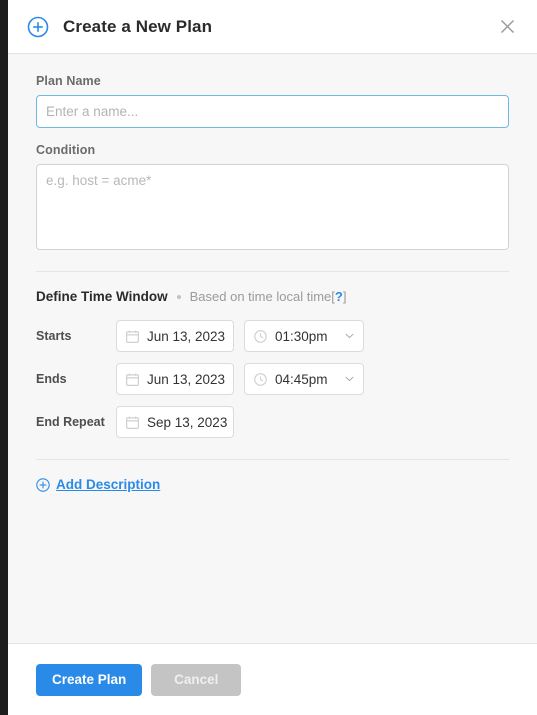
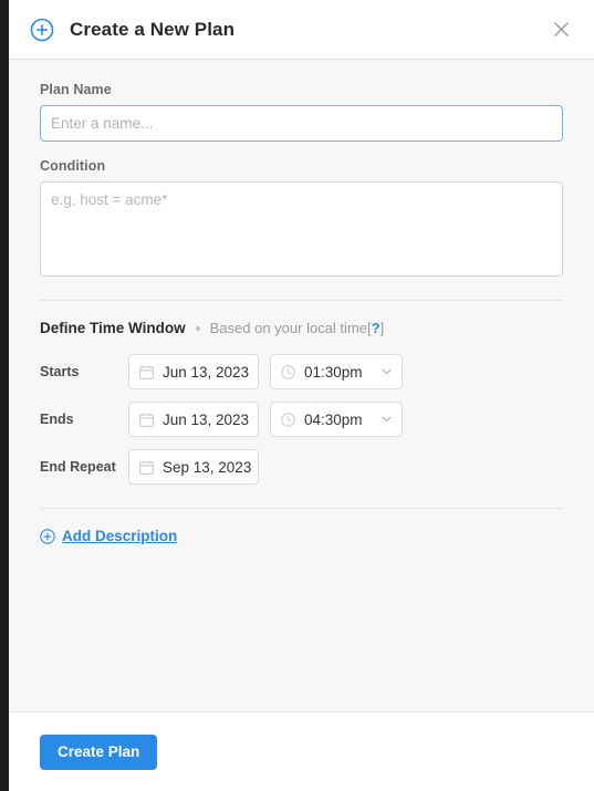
  Create a New Plan
  Plan Name
  Enter a name...
  Condition
  e.g. host = acme*
  Define Time Window
- Based on time local time[?]
+ Based on your local time[?]
  Starts
  Jun 13, 2023
  01:30pm
  Ends
  Jun 13, 2023
- 04:45pm
+ 04:30pm
  End Repeat
  Sep 13, 2023
  Add Description
  Create Plan
- Cancel
